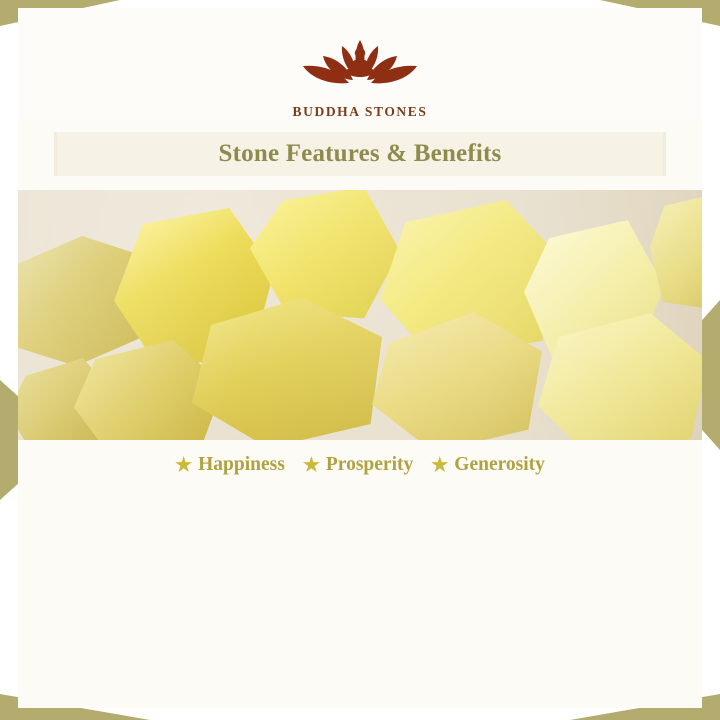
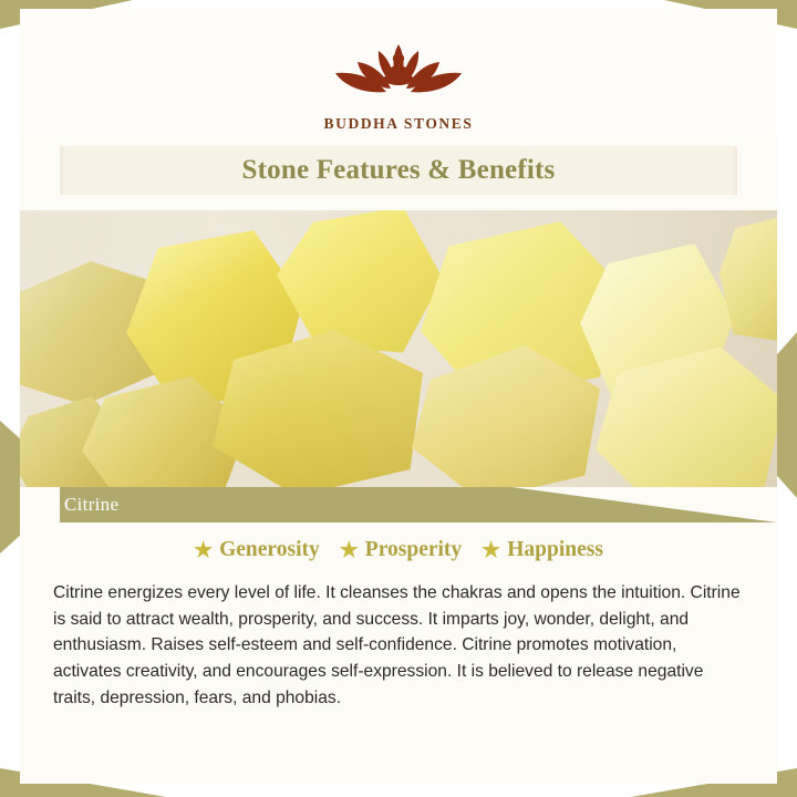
  BUDDHA STONES
  Stone Features & Benefits
+ Citrine
  ★
- Happiness
+ Generosity
  ★
  Prosperity
  ★
- Generosity
+ Happiness
+ Citrine energizes every level of life. It cleanses the chakras and opens the intuition. Citrine is said to attract wealth, prosperity, and success. It imparts joy, wonder, delight, and enthusiasm. Raises self-esteem and self-confidence. Citrine promotes motivation, activates creativity, and encourages self-expression. It is believed to release negative traits, depression, fears, and phobias.
